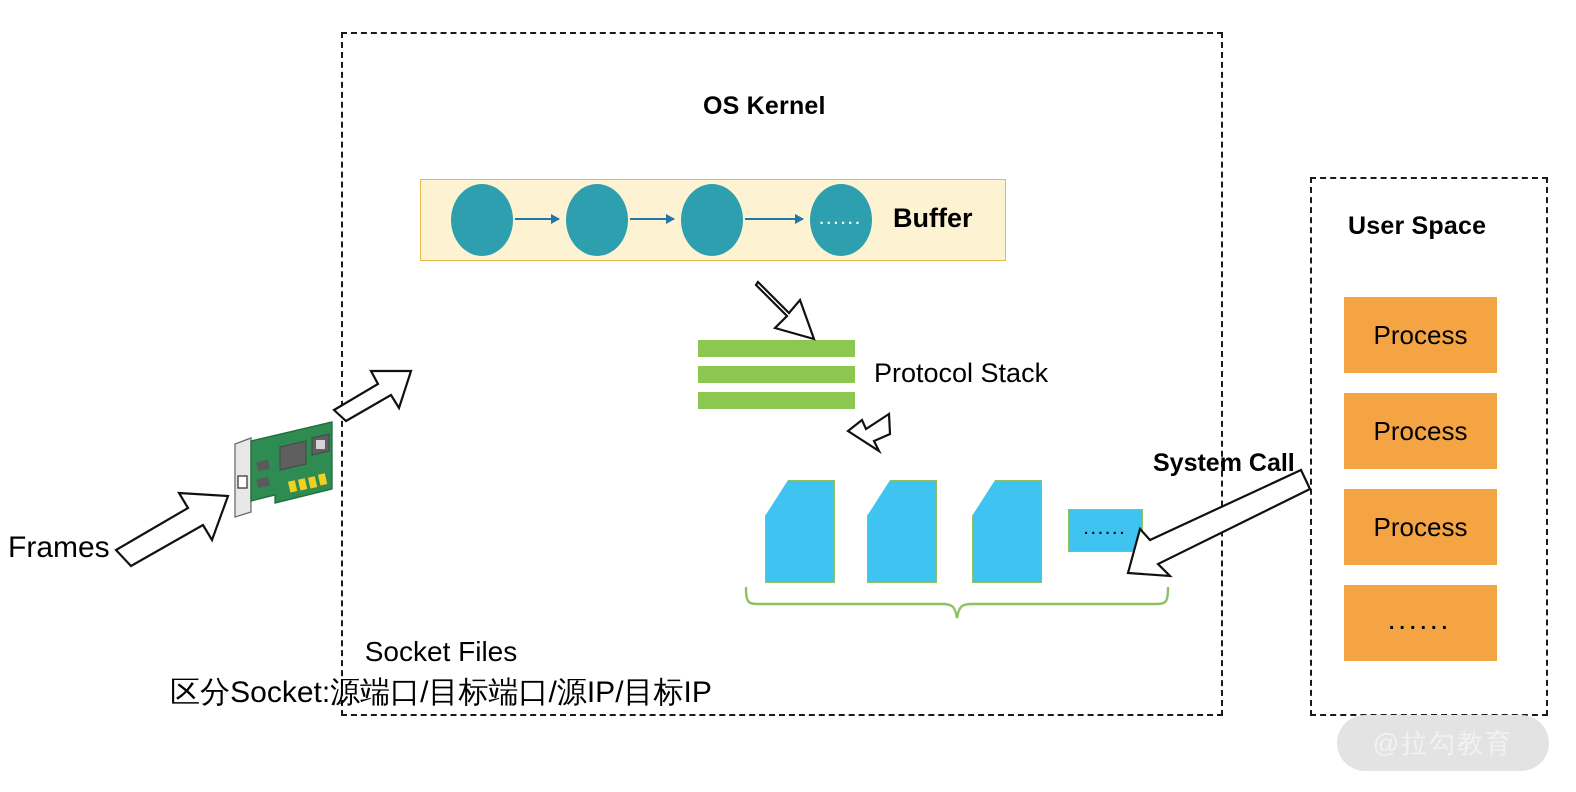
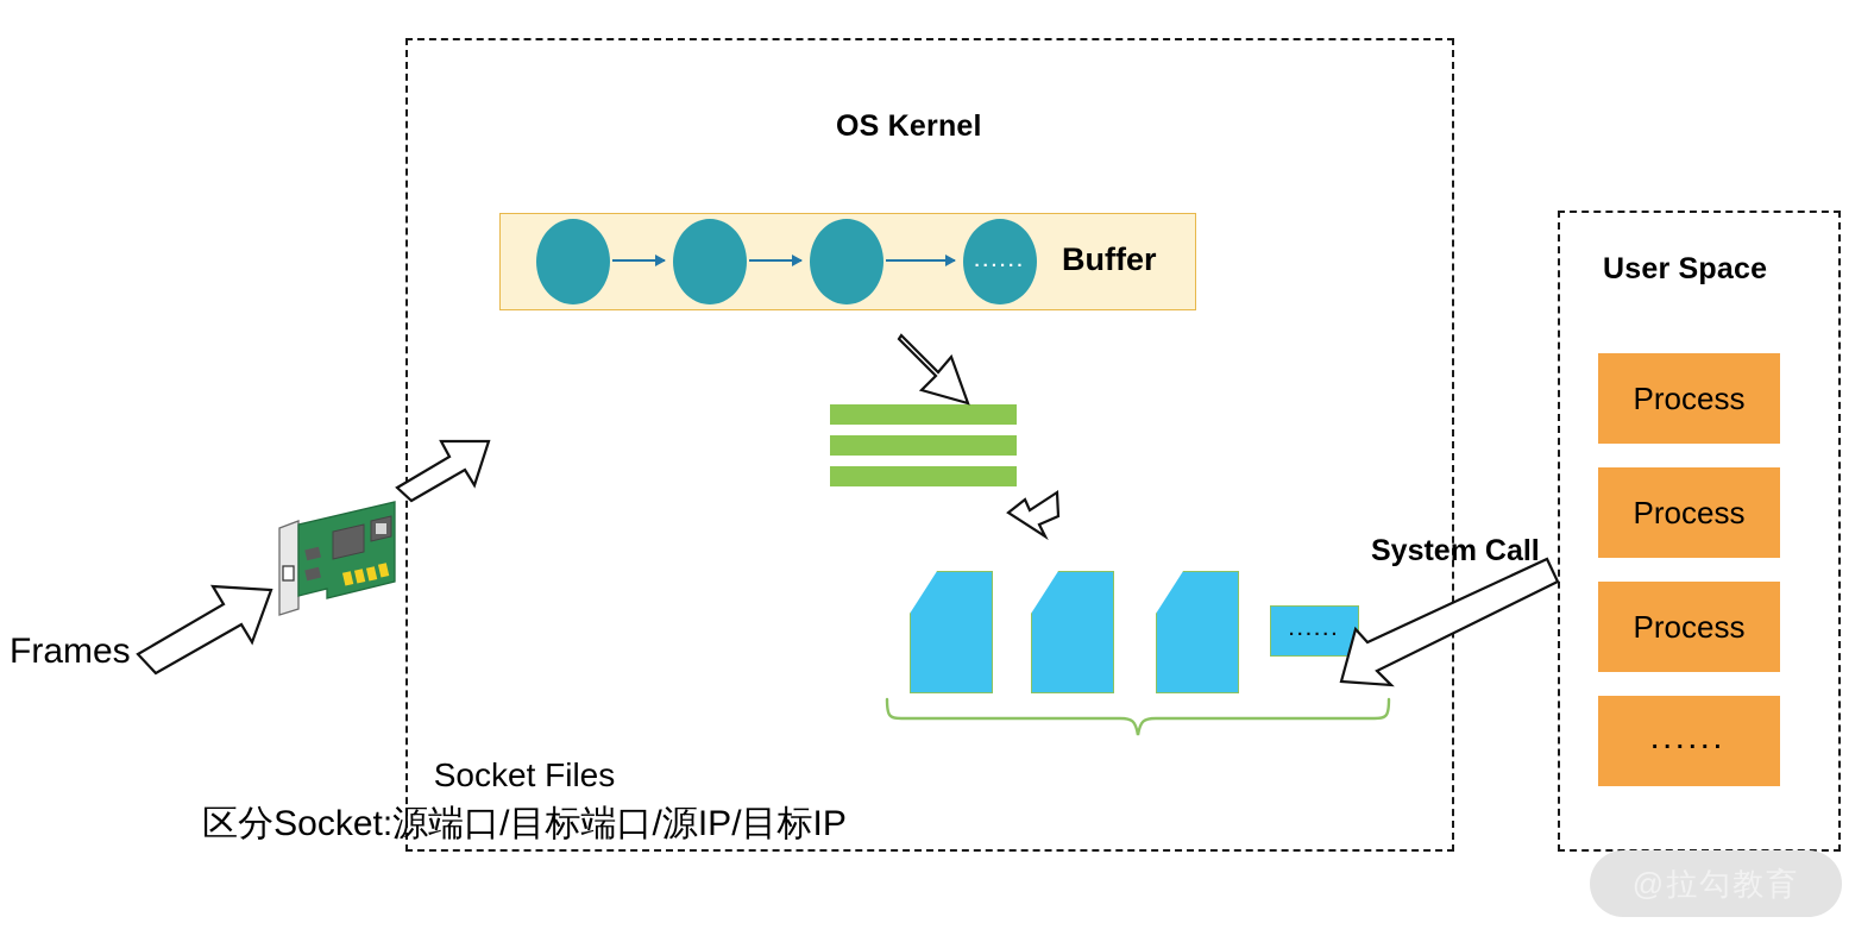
  OS Kernel
  ......
  Buffer
- Protocol Stack
  ......
  Socket Files
  区分Socket:源端口/目标端口/源IP/目标IP
  System Call
  User Space
  Process
  Process
  Process
  ......
  Frames
